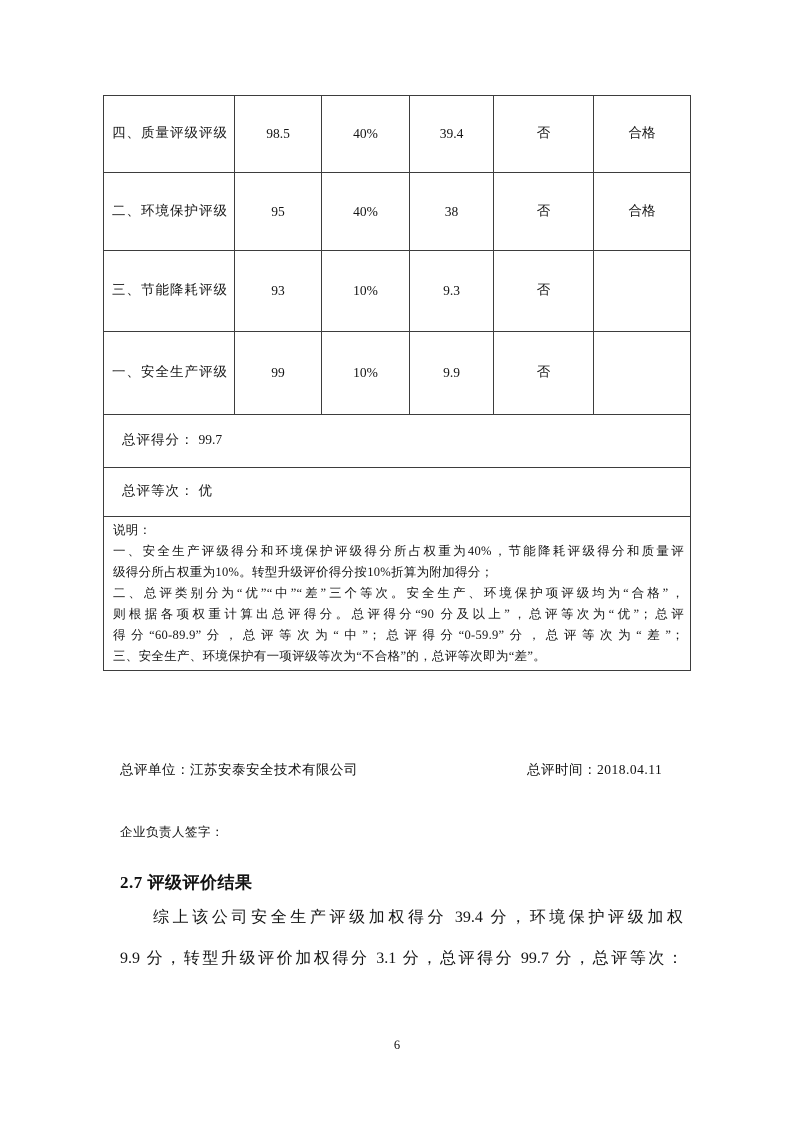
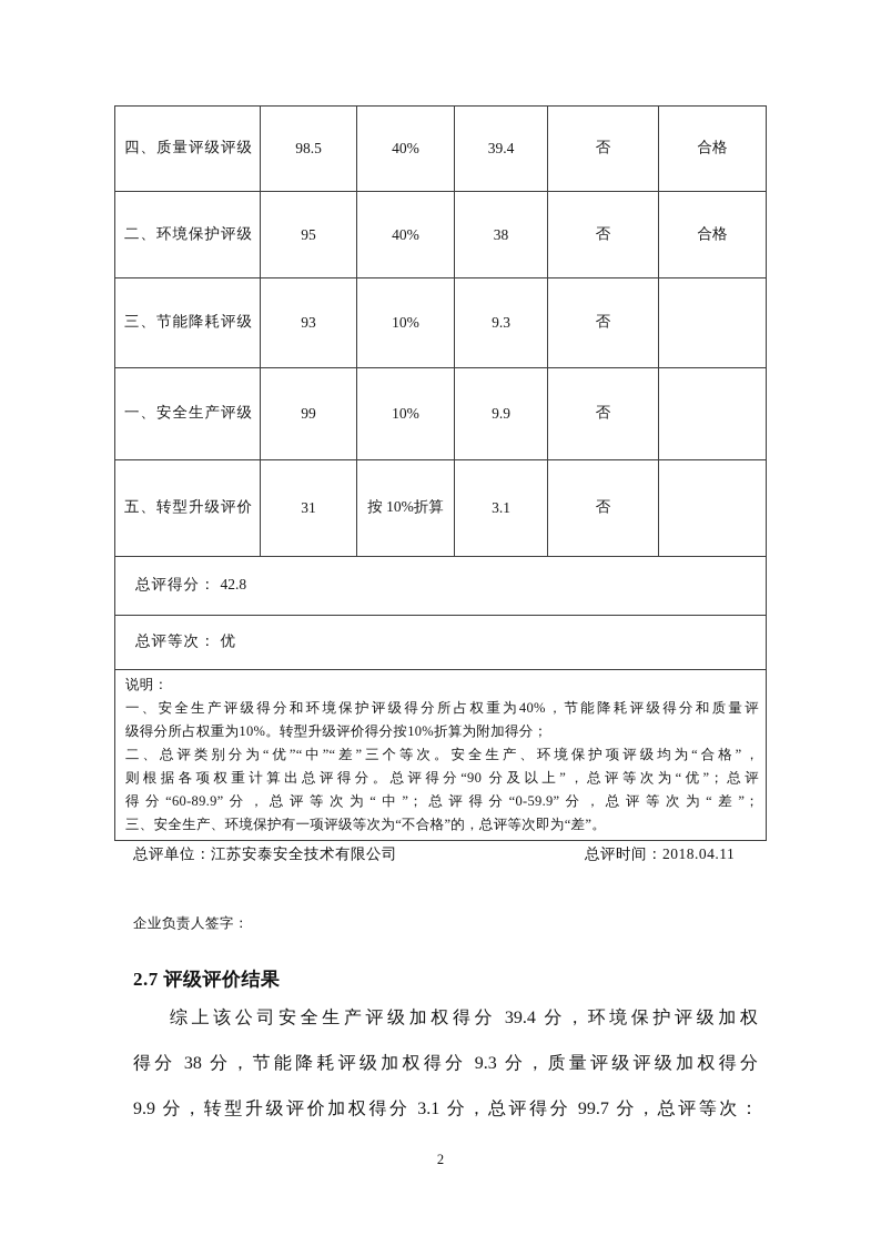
  四、质量评级评级	98.5	40%	39.4	否	合格
  二、环境保护评级	95	40%	38	否	合格
  三、节能降耗评级	93	10%	9.3	否
  一、安全生产评级	99	10%	9.9	否
+ 五、转型升级评价	31	按 10%折算	3.1	否
- 总评得分： 99.7
+ 总评得分： 42.8
  总评等次： 优
  说明： 一、安全生产评级得分和环境保护评级得分所占权重为40%，节能降耗评级得分和质量评 级得分所占权重为10%。转型升级评价得分按10%折算为附加得分； 二、总评类别分为“优”“中”“差”三个等次。安全生产、环境保护项评级均为“合格”， 则根据各项权重计算出总评得分。总评得分“90 分及以上”，总评等次为“优”；总评 得分“60-89.9”分，总评等次为“中”；总评得分“0-59.9”分，总评等次为“差”； 三、安全生产、环境保护有一项评级等次为“不合格”的，总评等次即为“差”。
  总评单位：江苏安泰安全技术有限公司
  总评时间：2018.04.11
  企业负责人签字：
  2.7 评级评价结果
  综上该公司安全生产评级加权得分 39.4 分，环境保护评级加权
+ 得分 38 分，节能降耗评级加权得分 9.3 分，质量评级评级加权得分
  9.9 分，转型升级评价加权得分 3.1 分，总评得分 99.7 分，总评等次：
- 6
+ 2
